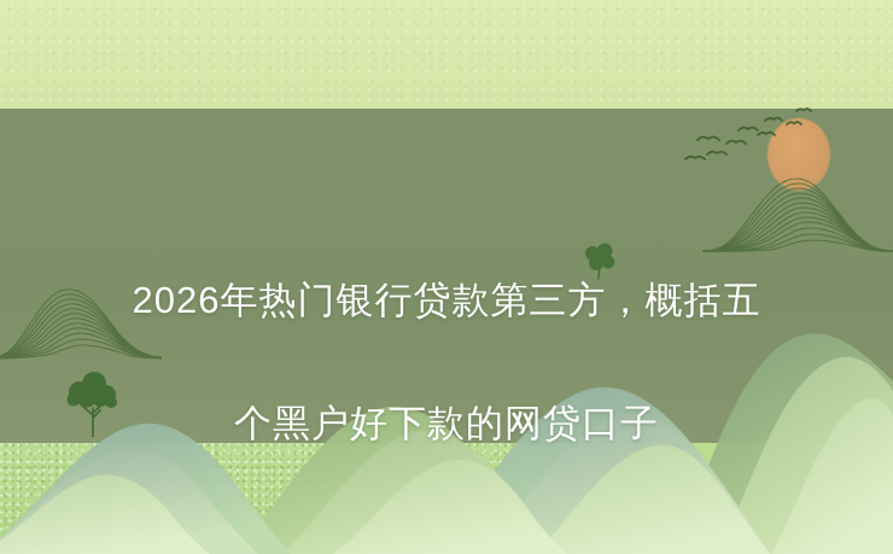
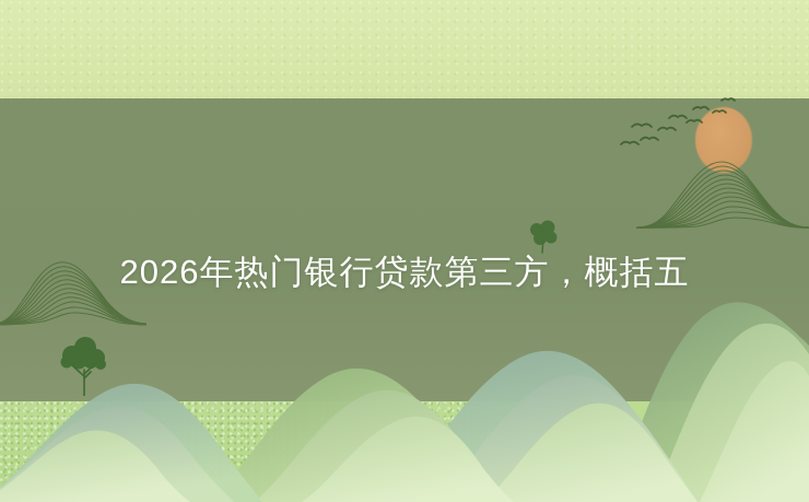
  2026年热门银行贷款第三方，概括五
- 个黑户好下款的网贷口子
